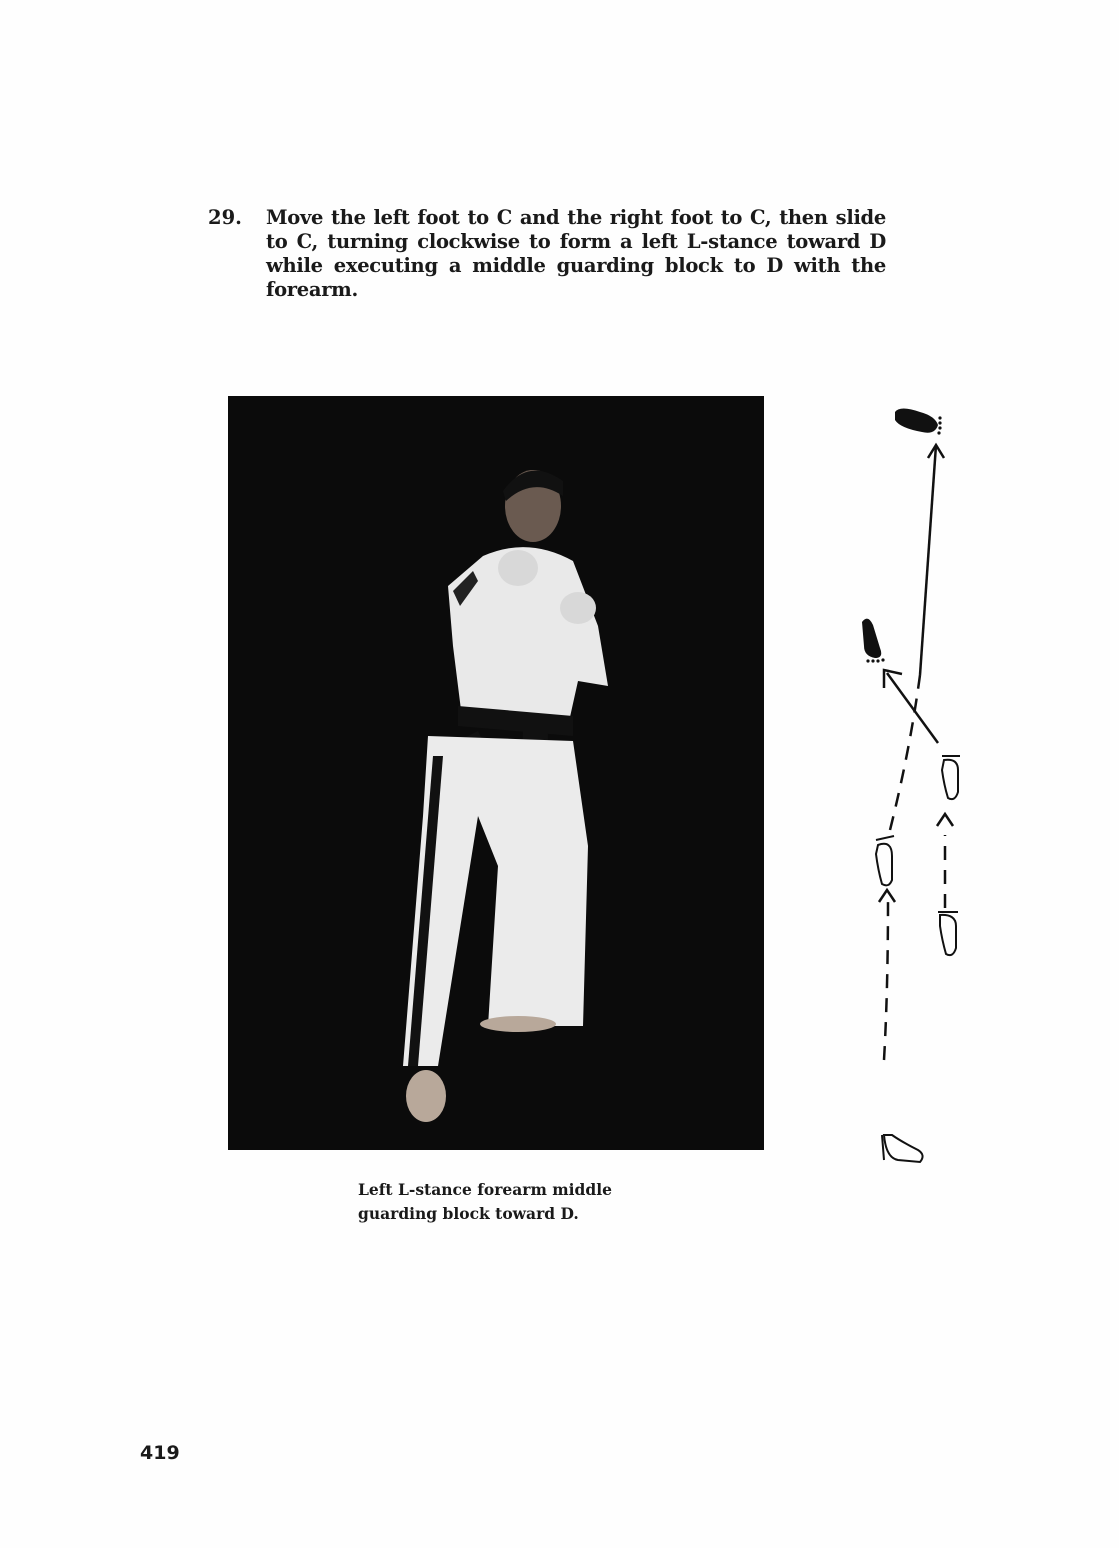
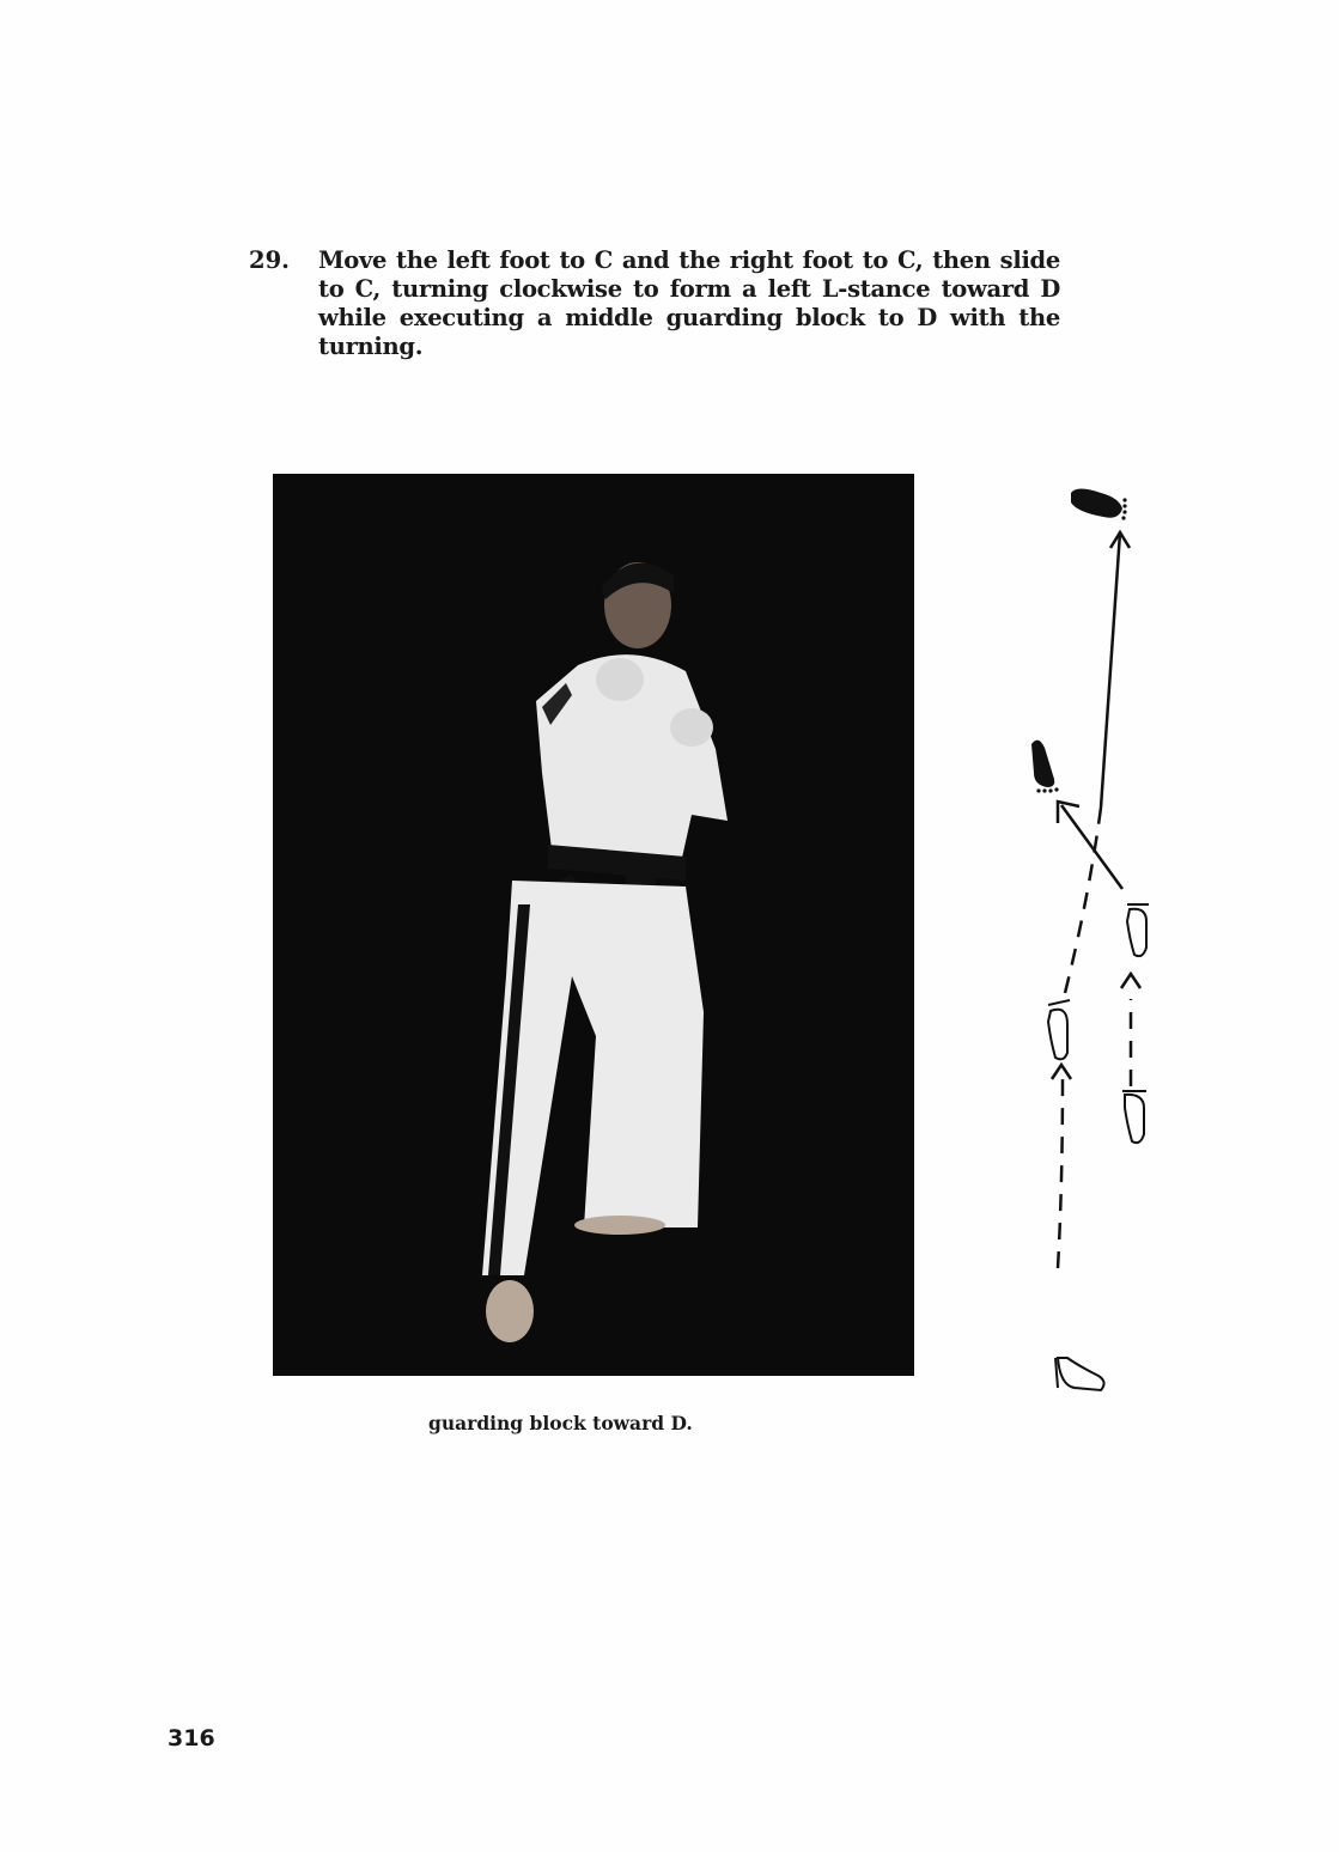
  29.
- Move the left foot to C and the right foot to C, then slide to C, turning clockwise to form a left L-stance toward D while executing a middle guarding block to D with the forearm.
+ Move the left foot to C and the right foot to C, then slide to C, turning clockwise to form a left L-stance toward D while executing a middle guarding block to D with the turning.
- Left L-stance forearm middle
  guarding block toward D.
- 419
+ 316
